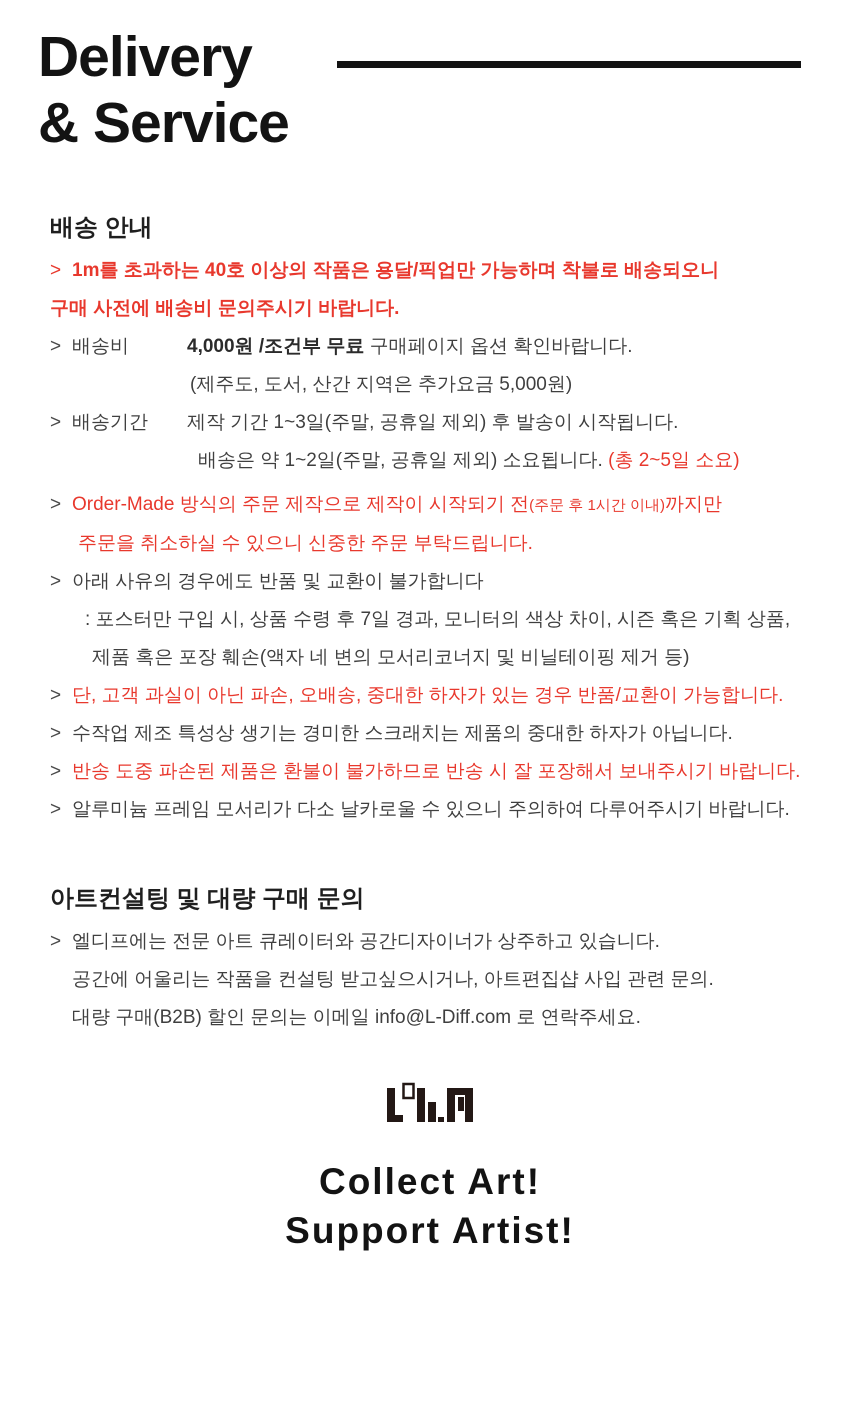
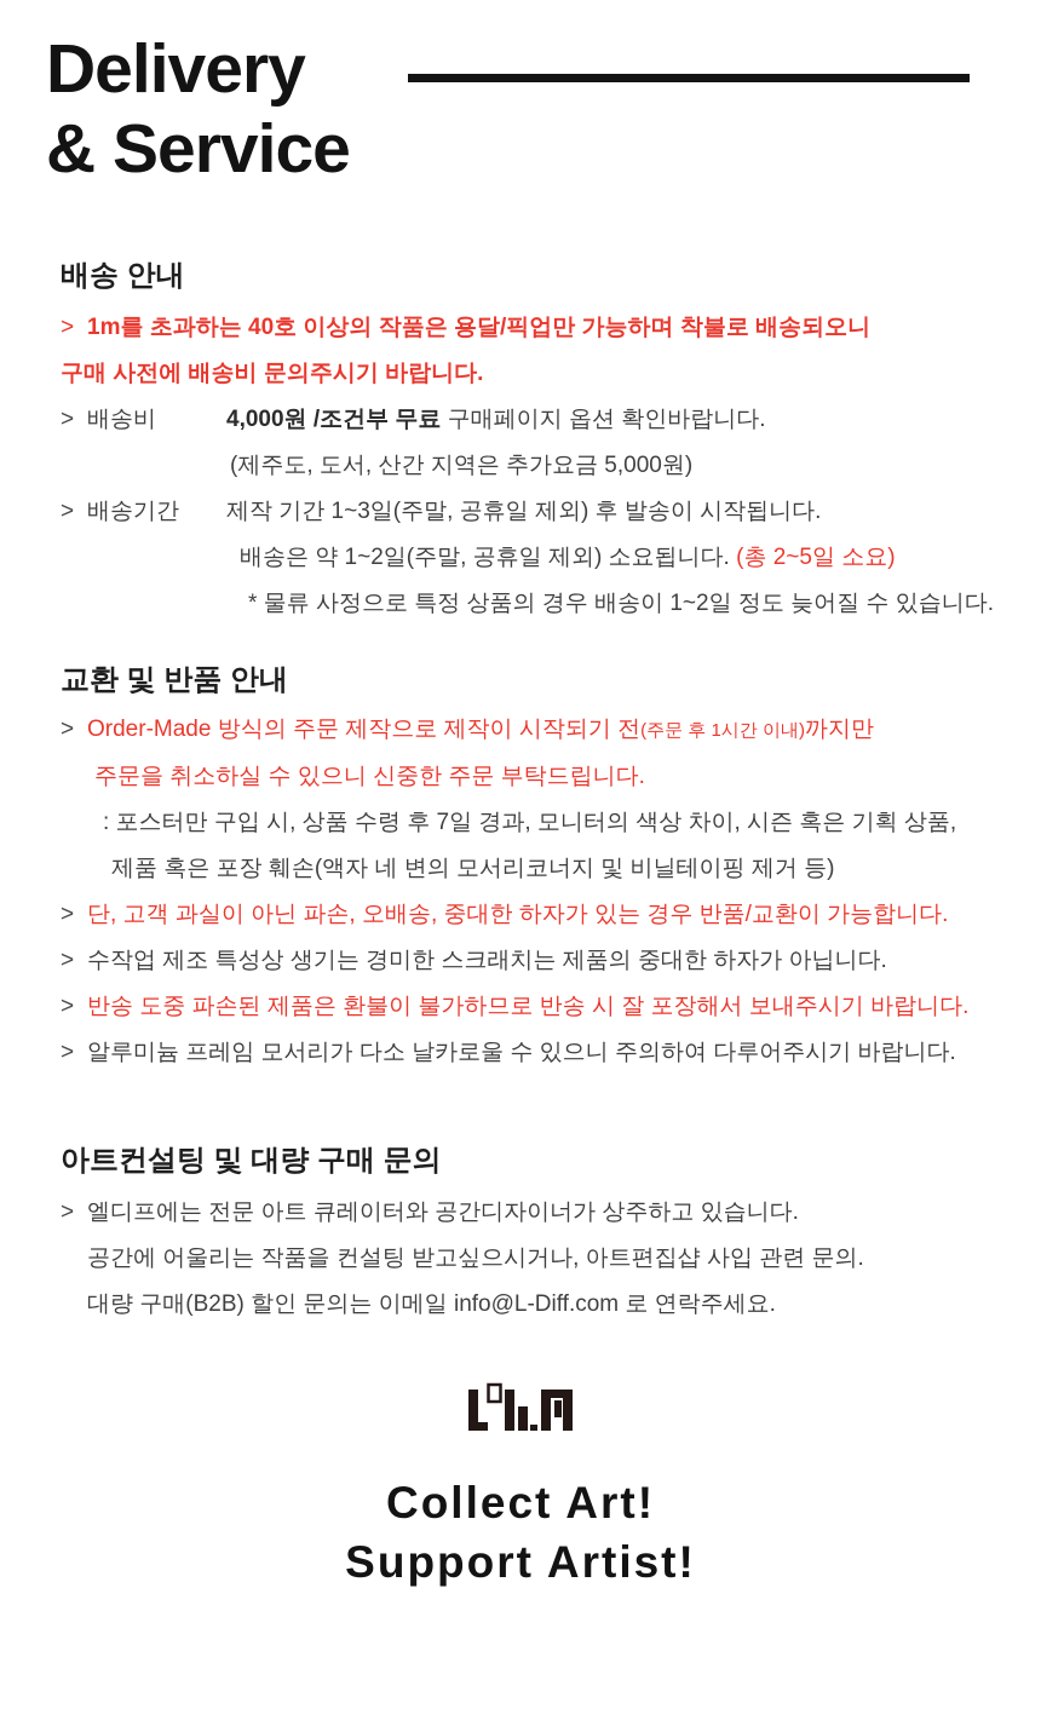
  Delivery
  & Service
  배송 안내
  > 1m를 초과하는 40호 이상의 작품은 용달/픽업만 가능하며 착불로 배송되오니
  구매 사전에 배송비 문의주시기 바랍니다.
  > 배송비 4,000원 /조건부 무료 구매페이지 옵션 확인바랍니다.
  (제주도, 도서, 산간 지역은 추가요금 5,000원)
  > 배송기간 제작 기간 1~3일(주말, 공휴일 제외) 후 발송이 시작됩니다.
  배송은 약 1~2일(주말, 공휴일 제외) 소요됩니다. (총 2~5일 소요)
+ * 물류 사정으로 특정 상품의 경우 배송이 1~2일 정도 늦어질 수 있습니다.
+ 교환 및 반품 안내
  > Order-Made 방식의 주문 제작으로 제작이 시작되기 전(주문 후 1시간 이내)까지만
  주문을 취소하실 수 있으니 신중한 주문 부탁드립니다.
- > 아래 사유의 경우에도 반품 및 교환이 불가합니다
  : 포스터만 구입 시, 상품 수령 후 7일 경과, 모니터의 색상 차이, 시즌 혹은 기획 상품,
  제품 혹은 포장 훼손(액자 네 변의 모서리코너지 및 비닐테이핑 제거 등)
  > 단, 고객 과실이 아닌 파손, 오배송, 중대한 하자가 있는 경우 반품/교환이 가능합니다.
  > 수작업 제조 특성상 생기는 경미한 스크래치는 제품의 중대한 하자가 아닙니다.
  > 반송 도중 파손된 제품은 환불이 불가하므로 반송 시 잘 포장해서 보내주시기 바랍니다.
  > 알루미늄 프레임 모서리가 다소 날카로울 수 있으니 주의하여 다루어주시기 바랍니다.
  아트컨설팅 및 대량 구매 문의
  > 엘디프에는 전문 아트 큐레이터와 공간디자이너가 상주하고 있습니다.
  공간에 어울리는 작품을 컨설팅 받고싶으시거나, 아트편집샵 사입 관련 문의.
  대량 구매(B2B) 할인 문의는 이메일 info@L-Diff.com 로 연락주세요.
  Collect Art!
  Support Artist!
